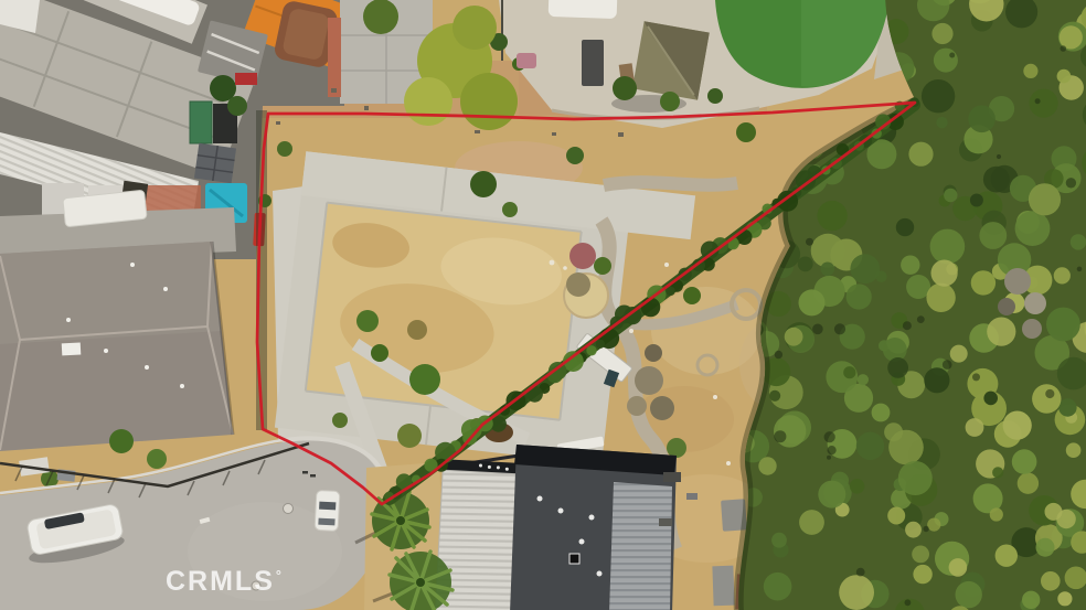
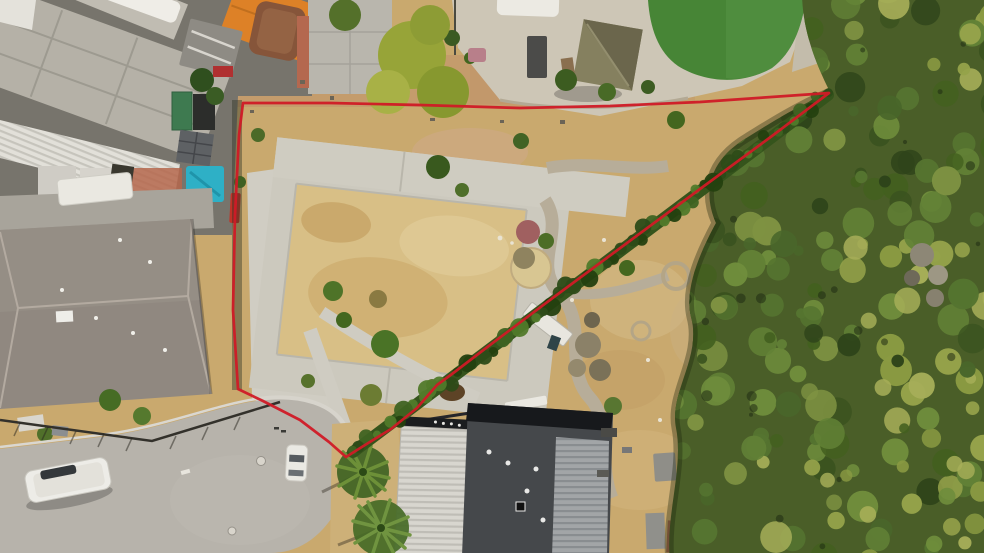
- CRMLS°
